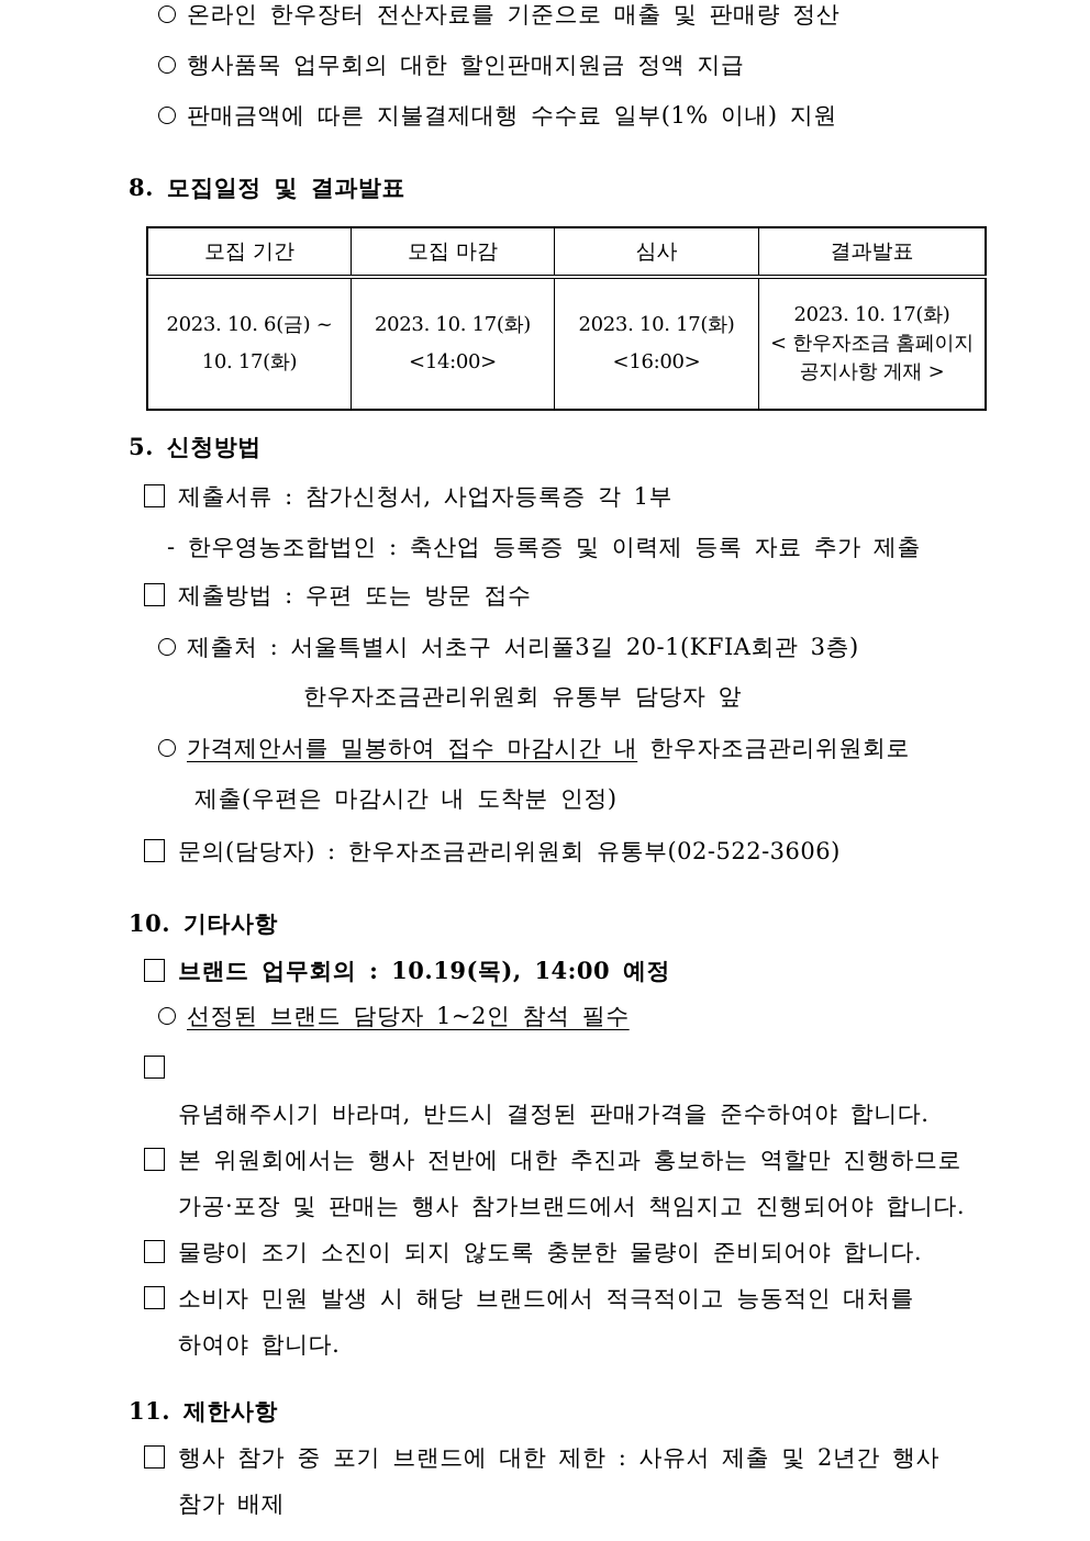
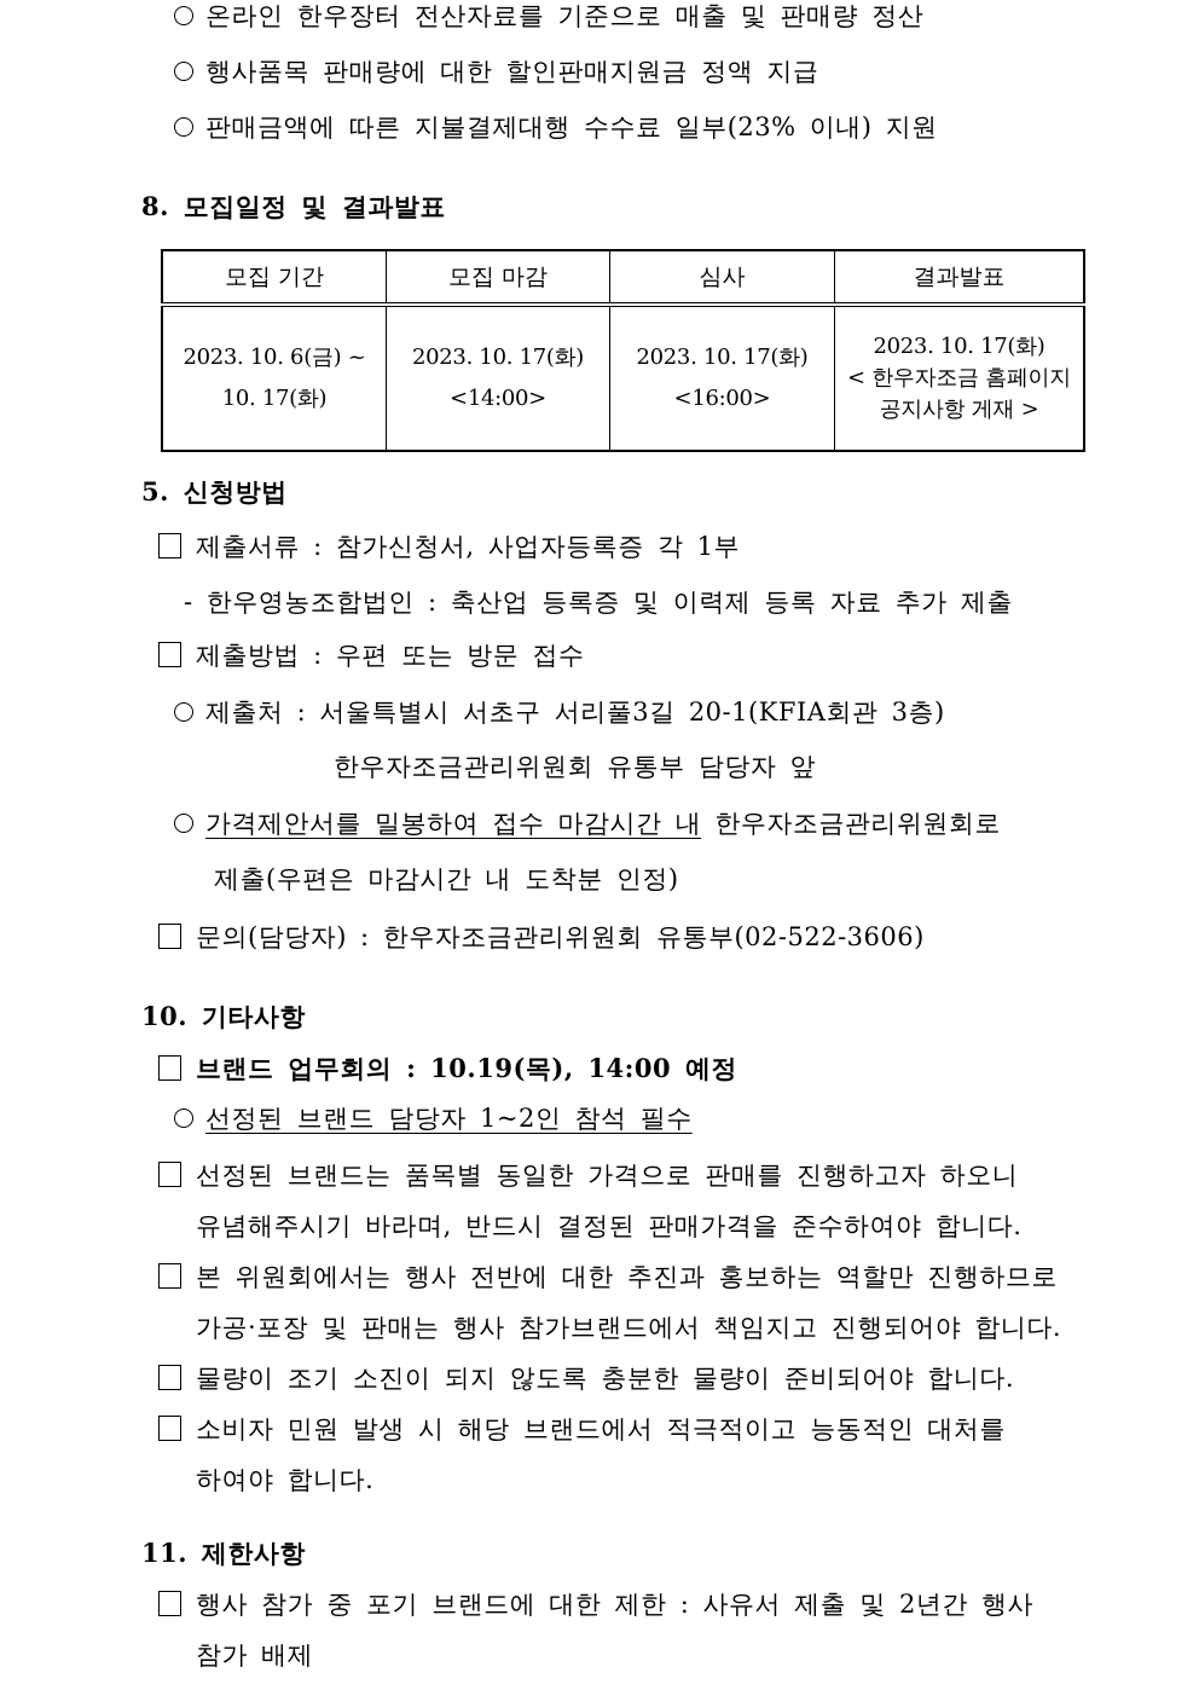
  온라인 한우장터 전산자료를 기준으로 매출 및 판매량 정산
- 행사품목 업무회의 대한 할인판매지원금 정액 지급
+ 행사품목 판매량에 대한 할인판매지원금 정액 지급
- 판매금액에 따른 지불결제대행 수수료 일부(1% 이내) 지원
+ 판매금액에 따른 지불결제대행 수수료 일부(23% 이내) 지원
  8. 모집일정 및 결과발표
  모집 기간	모집 마감	심사	결과발표
  2023. 10. 6(금) ~ 10. 17(화)	2023. 10. 17(화) <14:00>	2023. 10. 17(화) <16:00>	2023. 10. 17(화) < 한우자조금 홈페이지 공지사항 게재 >
  5. 신청방법
  제출서류 : 참가신청서, 사업자등록증 각 1부
  - 한우영농조합법인 : 축산업 등록증 및 이력제 등록 자료 추가 제출
  제출방법 : 우편 또는 방문 접수
  제출처 : 서울특별시 서초구 서리풀3길 20-1(KFIA회관 3층)
  한우자조금관리위원회 유통부 담당자 앞
  가격제안서를 밀봉하여 접수 마감시간 내 한우자조금관리위원회로
  제출(우편은 마감시간 내 도착분 인정)
  문의(담당자) : 한우자조금관리위원회 유통부(02-522-3606)
  10. 기타사항
  브랜드 업무회의 : 10.19(목), 14:00 예정
  선정된 브랜드 담당자 1~2인 참석 필수
+ 선정된 브랜드는 품목별 동일한 가격으로 판매를 진행하고자 하오니
  유념해주시기 바라며, 반드시 결정된 판매가격을 준수하여야 합니다.
  본 위원회에서는 행사 전반에 대한 추진과 홍보하는 역할만 진행하므로
  가공·포장 및 판매는 행사 참가브랜드에서 책임지고 진행되어야 합니다.
  물량이 조기 소진이 되지 않도록 충분한 물량이 준비되어야 합니다.
  소비자 민원 발생 시 해당 브랜드에서 적극적이고 능동적인 대처를
  하여야 합니다.
  11. 제한사항
  행사 참가 중 포기 브랜드에 대한 제한 : 사유서 제출 및 2년간 행사
  참가 배제
